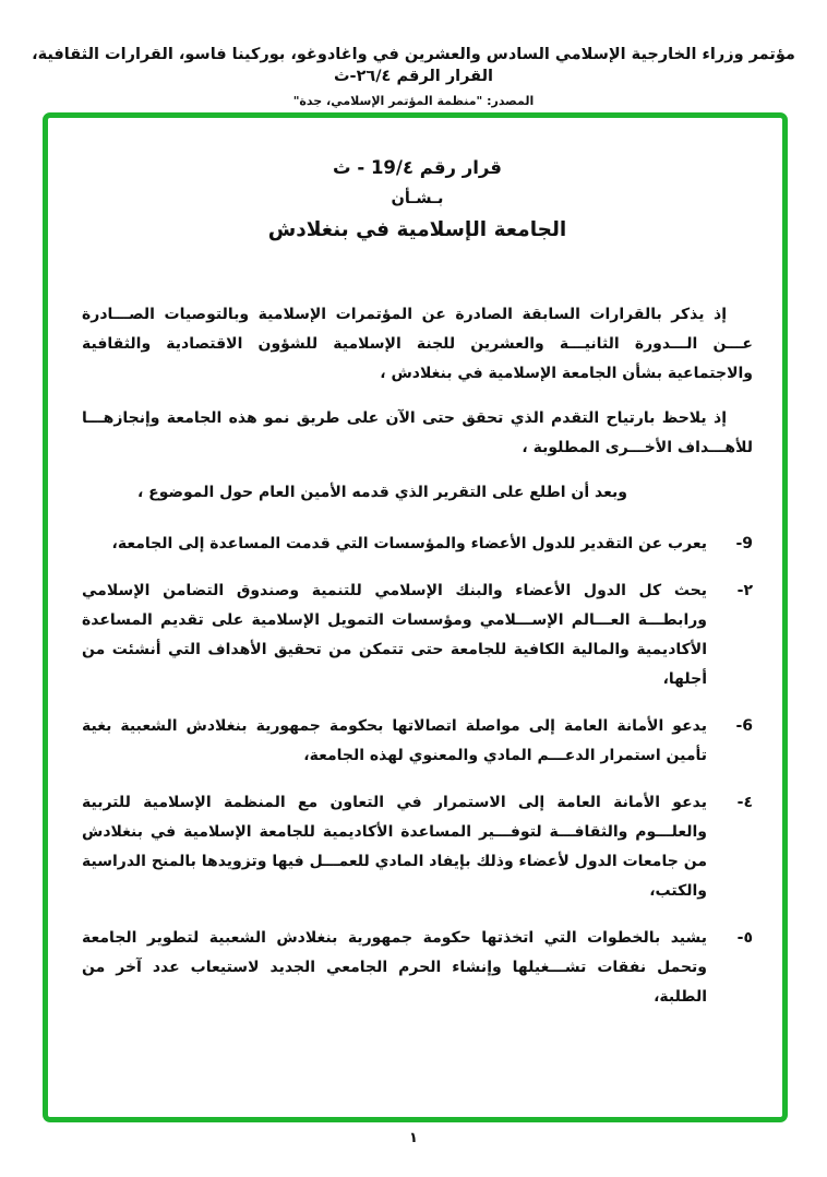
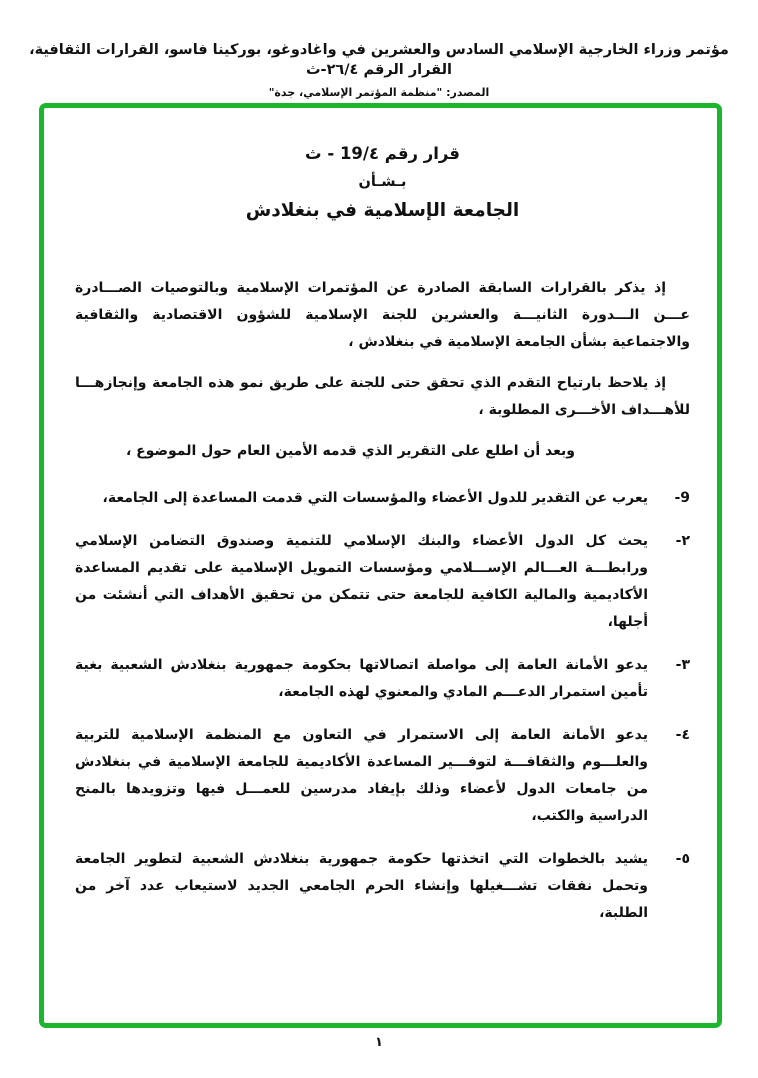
  مؤتمر وزراء الخارجية الإسلامي السادس والعشرين في واغادوغو، بوركينا فاسو، القرارات الثقافية، القرار الرقم ٢٦/٤-ث
  المصدر: "منظمة المؤتمر الإسلامي، جدة"
  قرار رقم 19/٤ - ث
  بـشـأن
  الجامعة الإسلامية في بنغلادش
  إذ يذكر بالقرارات السابقة الصادرة عن المؤتمرات الإسلامية وبالتوصيات الصـــادرة عـــن الـــدورة الثانيـــة والعشرين للجنة الإسلامية للشؤون الاقتصادية والثقافية والاجتماعية بشأن الجامعة الإسلامية في بنغلادش ،
- إذ يلاحظ بارتياح التقدم الذي تحقق حتى الآن على طريق نمو هذه الجامعة وإنجازهـــا للأهـــداف الأخـــرى المطلوبة ،
+ إذ يلاحظ بارتياح التقدم الذي تحقق حتى للجنة على طريق نمو هذه الجامعة وإنجازهـــا للأهـــداف الأخـــرى المطلوبة ،
  وبعد أن اطلع على التقرير الذي قدمه الأمين العام حول الموضوع ،
  9-
  يعرب عن التقدير للدول الأعضاء والمؤسسات التي قدمت المساعدة إلى الجامعة،
  ٢-
  يحث كل الدول الأعضاء والبنك الإسلامي للتنمية وصندوق التضامن الإسلامي ورابطـــة العـــالم الإســـلامي ومؤسسات التمويل الإسلامية على تقديم المساعدة الأكاديمية والمالية الكافية للجامعة حتى تتمكن من تحقيق الأهداف التي أنشئت من أجلها،
- 6-
+ ٣-
  يدعو الأمانة العامة إلى مواصلة اتصالاتها بحكومة جمهورية بنغلادش الشعبية بغية تأمين استمرار الدعـــم المادي والمعنوي لهذه الجامعة،
  ٤-
- يدعو الأمانة العامة إلى الاستمرار في التعاون مع المنظمة الإسلامية للتربية والعلـــوم والثقافـــة لتوفـــير المساعدة الأكاديمية للجامعة الإسلامية في بنغلادش من جامعات الدول لأعضاء وذلك بإيفاد المادي للعمـــل فيها وتزويدها بالمنح الدراسية والكتب،
+ يدعو الأمانة العامة إلى الاستمرار في التعاون مع المنظمة الإسلامية للتربية والعلـــوم والثقافـــة لتوفـــير المساعدة الأكاديمية للجامعة الإسلامية في بنغلادش من جامعات الدول لأعضاء وذلك بإيفاد مدرسين للعمـــل فيها وتزويدها بالمنح الدراسية والكتب،
  ٥-
  يشيد بالخطوات التي اتخذتها حكومة جمهورية بنغلادش الشعبية لتطوير الجامعة وتحمل نفقات تشـــغيلها وإنشاء الحرم الجامعي الجديد لاستيعاب عدد آخر من الطلبة،
  ١
